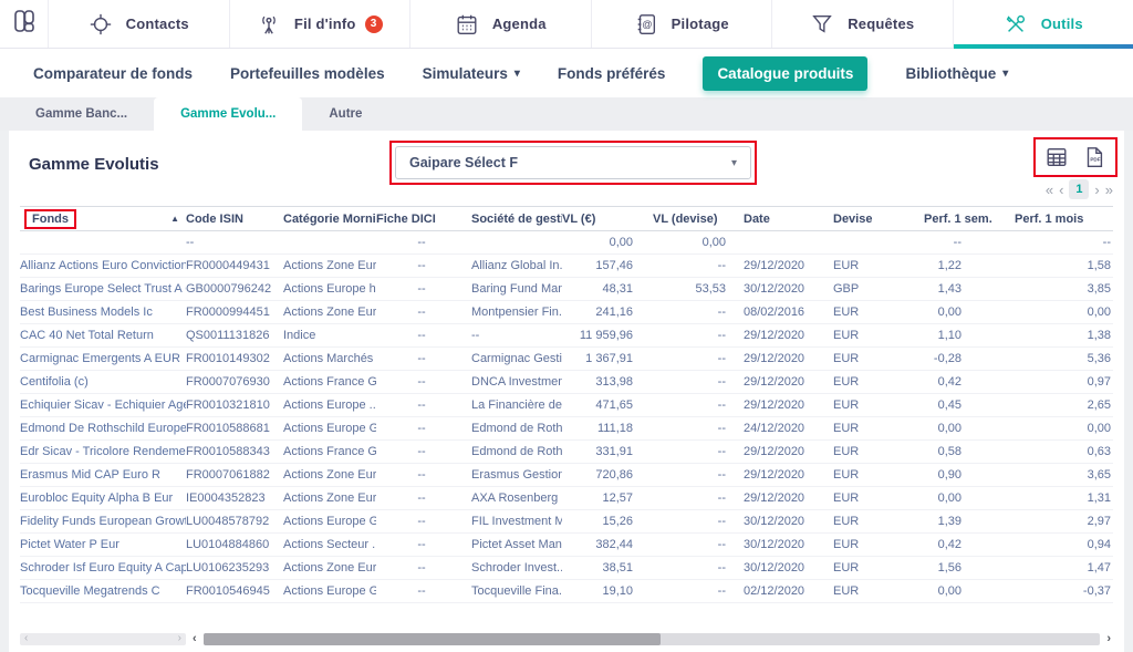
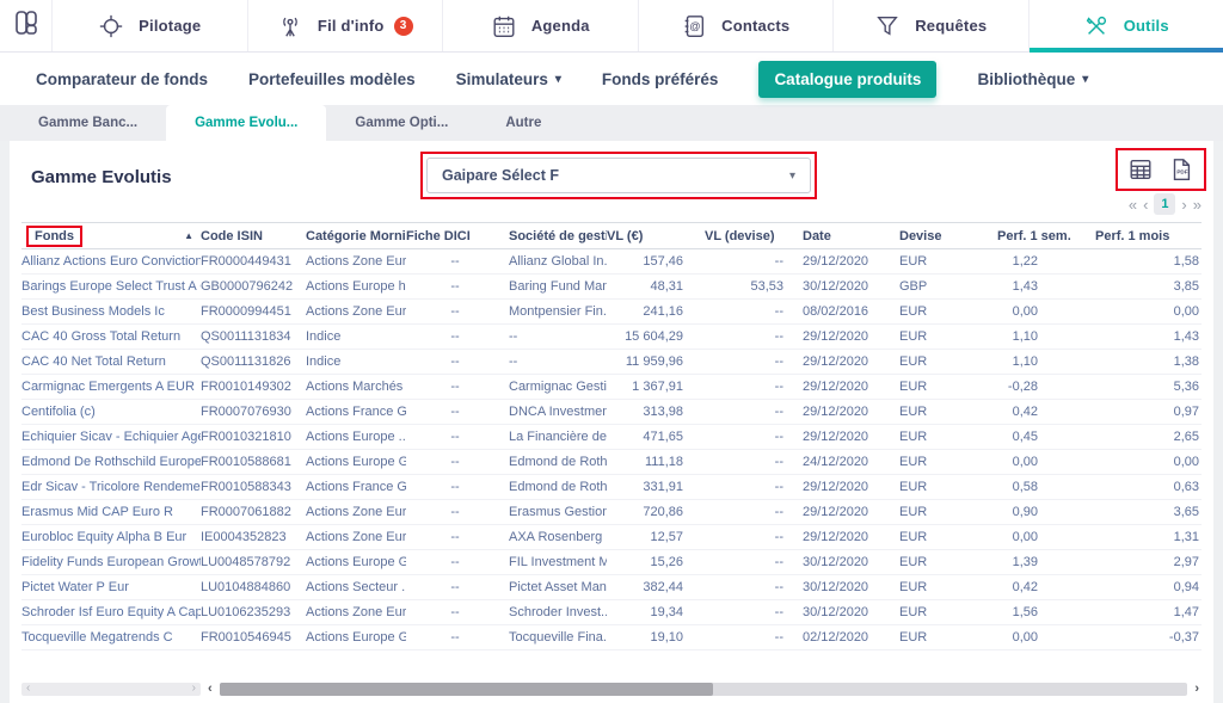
- Contacts
+ Pilotage
  Fil d'info
  3
  Agenda
  @
- Pilotage
+ Contacts
  Requêtes
  Outils
  Comparateur de fonds
  Portefeuilles modèles
  Simulateurs
  ▾
  Fonds préférés
  Catalogue produits
  Bibliothèque
  ▾
  Gamme Banc...
  Gamme Evolu...
+ Gamme Opti...
  Autre
  Gamme Evolutis
  Gaipare Sélect F
  ▾
  «
  ‹
  1
  ›
  »
  ▲ Fonds	Code ISIN	Catégorie Morni	Fiche DICI	Société de gest	VL (€)	VL (devise)	Date	Devise	Perf. 1 sem.	Perf. 1 mois
- 	--		--		0,00	0,00			--	--
  Allianz Actions Euro Conviction	FR0000449431	Actions Zone Eur	--	Allianz Global In.	157,46	--	29/12/2020	EUR	1,22	1,58
  Barings Europe Select Trust A	GB0000796242	Actions Europe h	--	Baring Fund Man	48,31	53,53	30/12/2020	GBP	1,43	3,85
  Best Business Models Ic	FR0000994451	Actions Zone Eur	--	Montpensier Fin.	241,16	--	08/02/2016	EUR	0,00	0,00
+ CAC 40 Gross Total Return	QS0011131834	Indice	--	--	15 604,29	--	29/12/2020	EUR	1,10	1,43
  CAC 40 Net Total Return	QS0011131826	Indice	--	--	11 959,96	--	29/12/2020	EUR	1,10	1,38
  Carmignac Emergents A EUR	FR0010149302	Actions Marchés	--	Carmignac Gesti	1 367,91	--	29/12/2020	EUR	-0,28	5,36
  Centifolia (c)	FR0007076930	Actions France G	--	DNCA Investmen	313,98	--	29/12/2020	EUR	0,42	0,97
  Echiquier Sicav - Echiquier Ag	FR0010321810	Actions Europe ..	--	La Financière de	471,65	--	29/12/2020	EUR	0,45	2,65
  Edmond De Rothschild Europe	FR0010588681	Actions Europe G	--	Edmond de Roth	111,18	--	24/12/2020	EUR	0,00	0,00
  Edr Sicav - Tricolore Rendeme	FR0010588343	Actions France G	--	Edmond de Roth	331,91	--	29/12/2020	EUR	0,58	0,63
  Erasmus Mid CAP Euro R	FR0007061882	Actions Zone Eur	--	Erasmus Gestion	720,86	--	29/12/2020	EUR	0,90	3,65
  Eurobloc Equity Alpha B Eur	IE0004352823	Actions Zone Eur	--	AXA Rosenberg	12,57	--	29/12/2020	EUR	0,00	1,31
  Fidelity Funds European Grow	LU0048578792	Actions Europe G	--	FIL Investment M	15,26	--	30/12/2020	EUR	1,39	2,97
  Pictet Water P Eur	LU0104884860	Actions Secteur .	--	Pictet Asset Man	382,44	--	30/12/2020	EUR	0,42	0,94
- Schroder Isf Euro Equity A Cap	LU0106235293	Actions Zone Eur	--	Schroder Invest..	38,51	--	30/12/2020	EUR	1,56	1,47
+ Schroder Isf Euro Equity A Cap	LU0106235293	Actions Zone Eur	--	Schroder Invest..	19,34	--	30/12/2020	EUR	1,56	1,47
  Tocqueville Megatrends C	FR0010546945	Actions Europe G	--	Tocqueville Fina.	19,10	--	02/12/2020	EUR	0,00	-0,37
  ‹
  ›
  ‹
  ›
